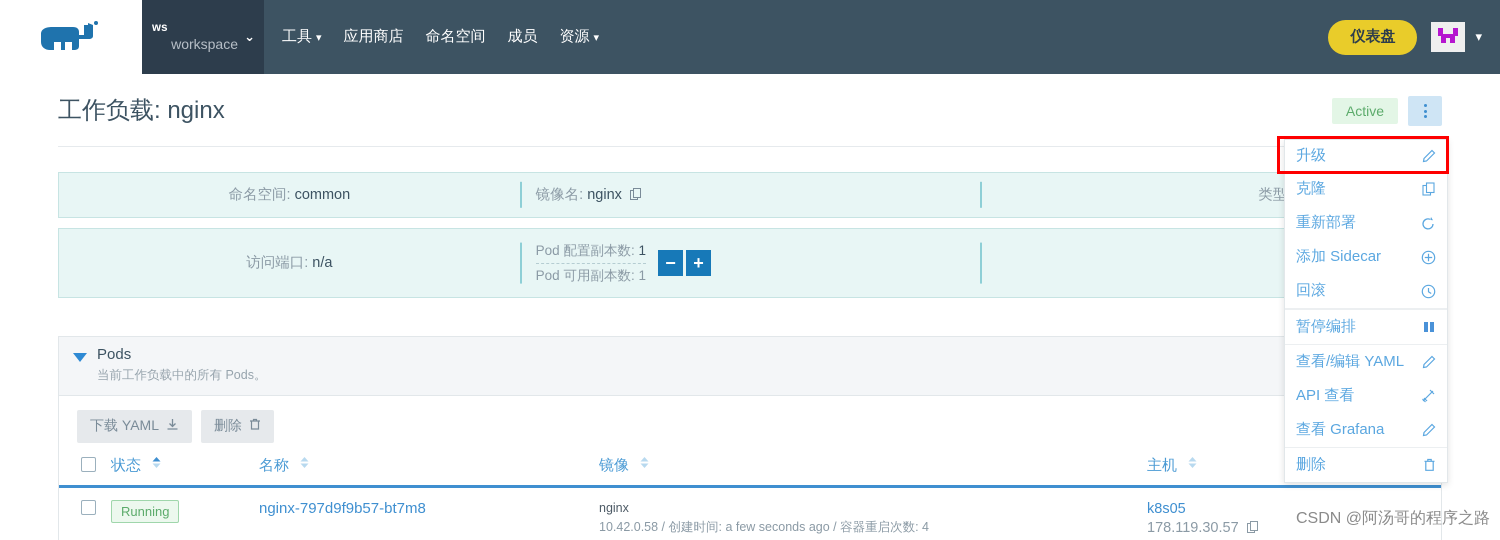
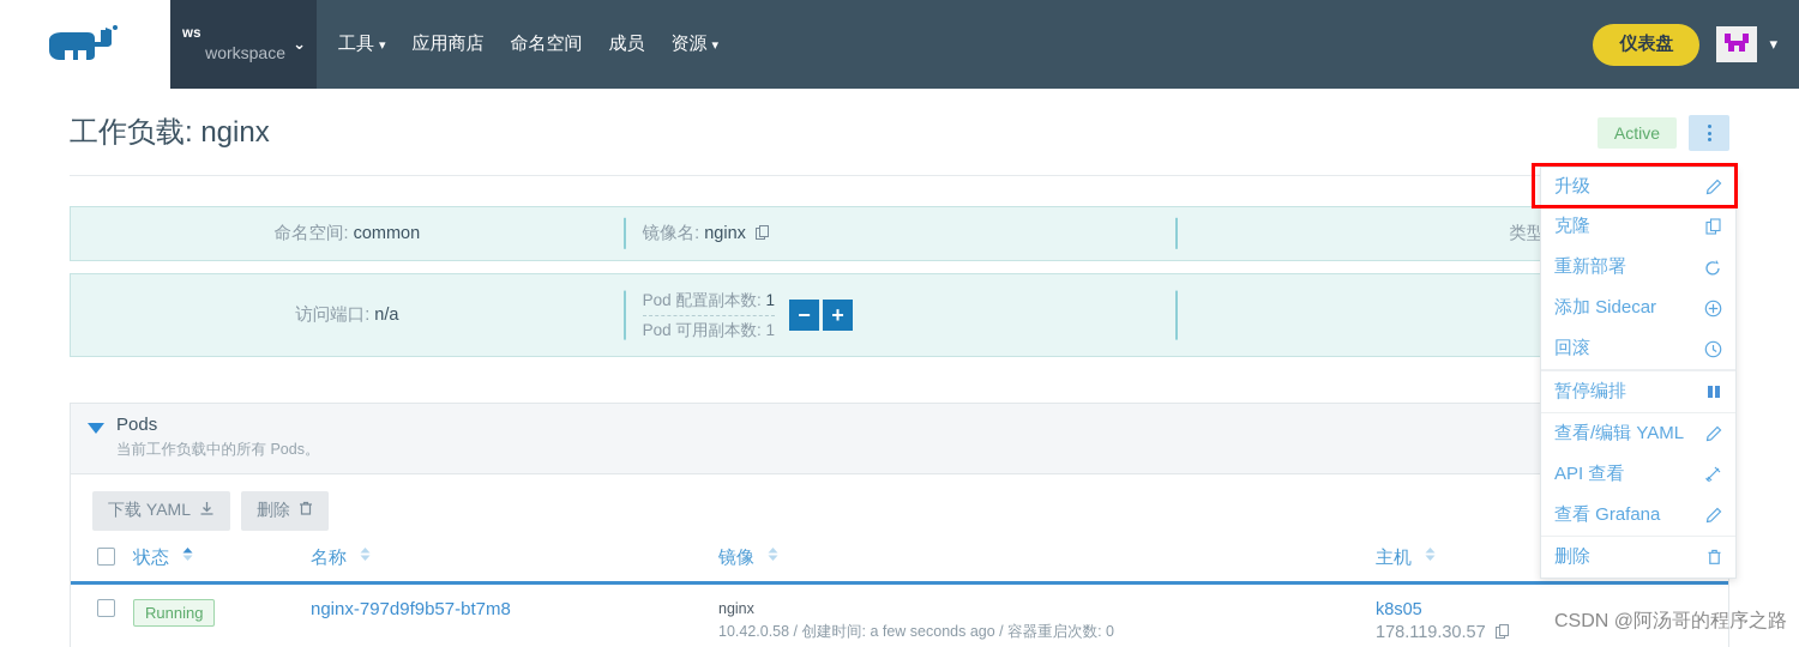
  ws
  workspace
  ⌄
  工具
  ▾
  应用商店
  命名空间
  成员
  资源
  ▾
  仪表盘
  ▾
  工作负载: nginx
  Active
  命名空间: common
  镜像名: nginx
  访问端口: n/a
  Pod 配置副本数: 1
  Pod 可用副本数: 1
  −
  +
  Pods
  当前工作负载中的所有 Pods。
  下载 YAML
  删除
  	状态	名称	镜像	主机
- 	Running	nginx-797d9f9b57-bt7m8	nginx 10.42.0.58 / 创建时间: a few seconds ago / 容器重启次数: 4	k8s05 178.119.30.57
+ 	Running	nginx-797d9f9b57-bt7m8	nginx 10.42.0.58 / 创建时间: a few seconds ago / 容器重启次数: 0	k8s05 178.119.30.57
  升级
  克隆
  重新部署
  添加 Sidecar
  回滚
  暂停编排
  查看/编辑 YAML
  API 查看
  查看 Grafana
  删除
  CSDN @阿汤哥的程序之路
